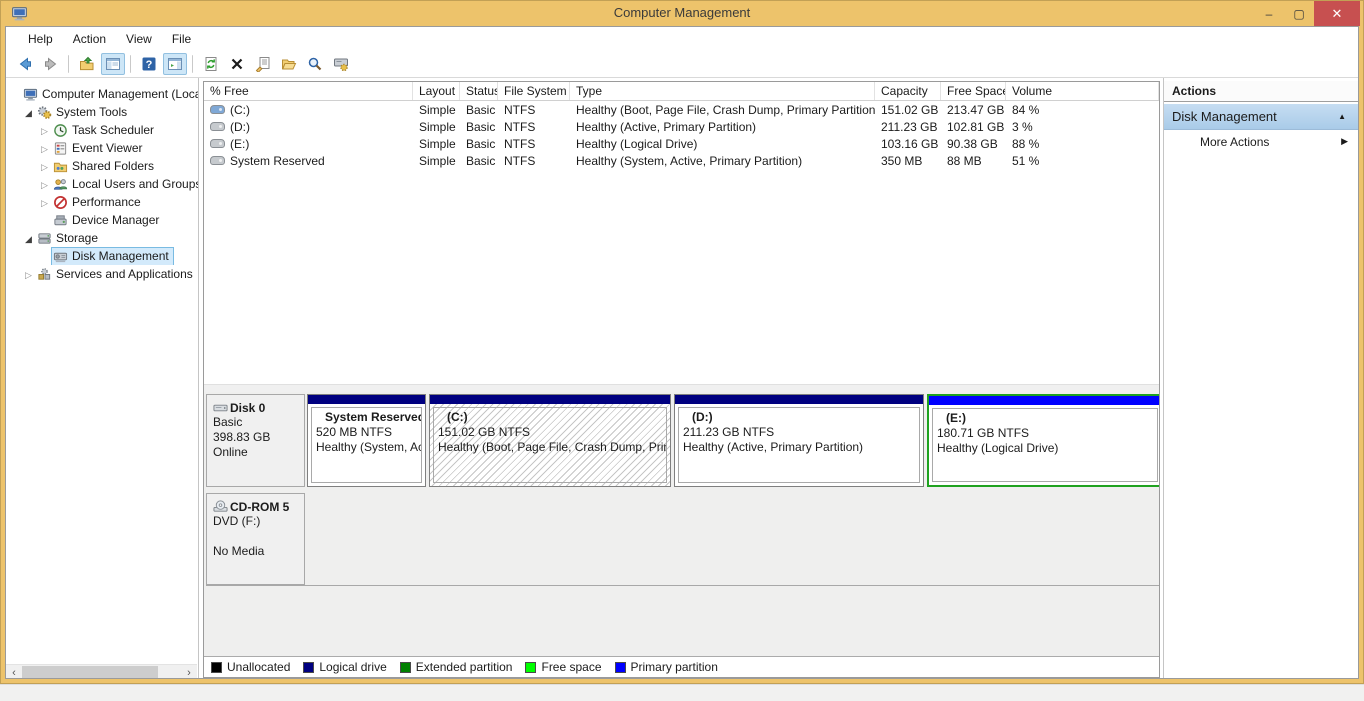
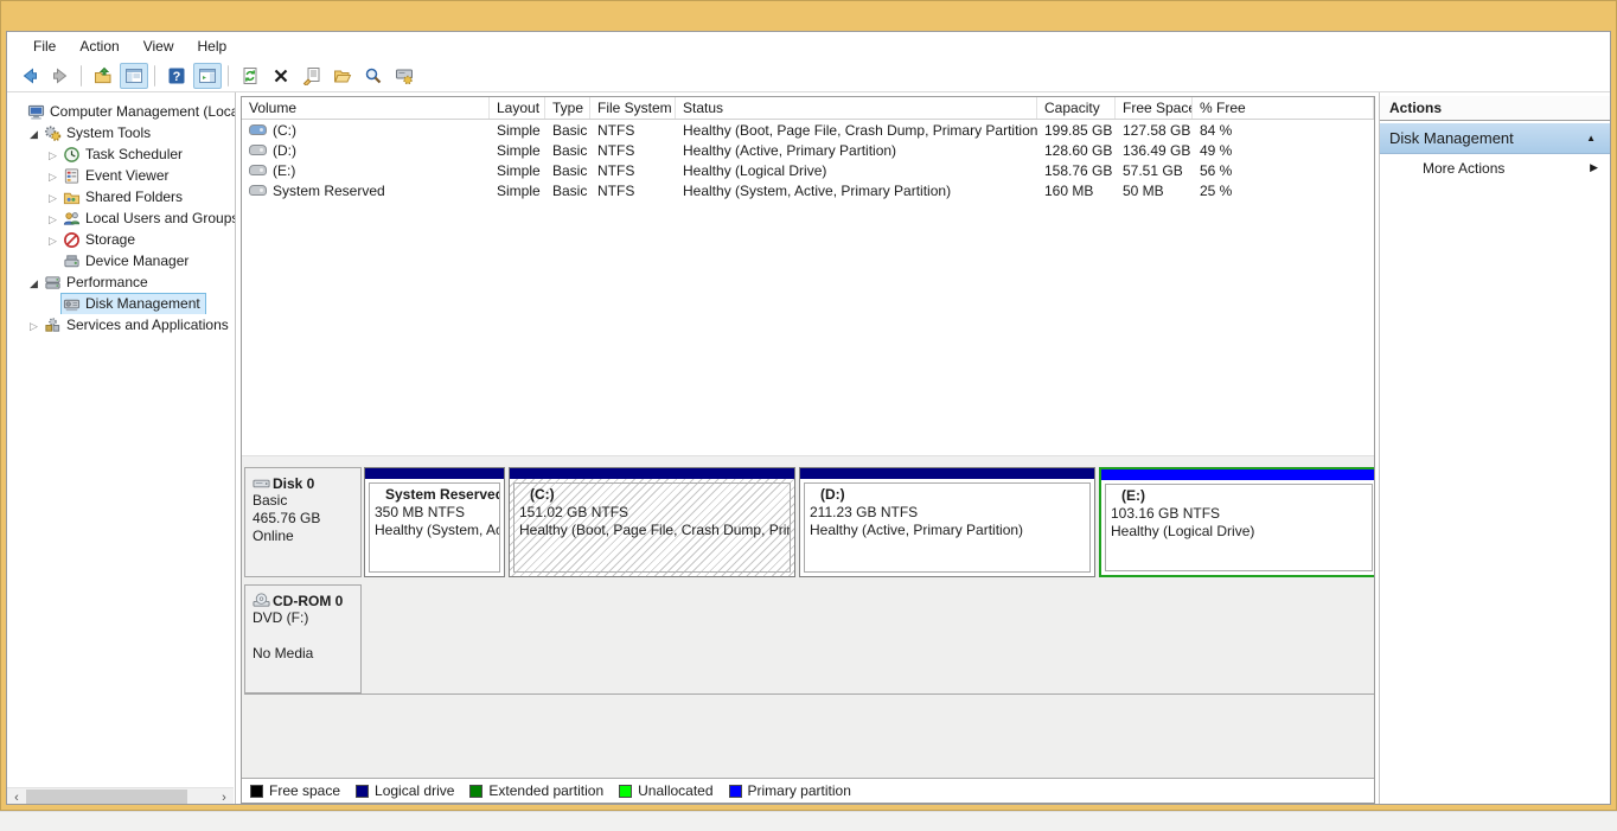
- Computer Management
- –
- ▢
- ✕
- Help
+ File
  Action
  View
- File
+ Help
  Computer Management (Loc
  System Tools
  Task Scheduler
  Event Viewer
  Shared Folders
  Local Users and Group
- Performance
+ Storage
  Device Manager
- Storage
+ Performance
  Disk Management
  Services and Applications
  ‹
  ›
- % Free
+ Volume
  Layout
- Status
+ Type
  File System
- Type
+ Status
  Capacity
  Free Space
- Volume
+ % Free
  (C:)
  Simple
  Basic
  NTFS
  Healthy (Boot, Page File, Crash Dump, Primary Partition
- 151.02 GB
+ 199.85 GB
- 213.47 GB
+ 127.58 GB
  84 %
  (D:)
  Simple
  Basic
  NTFS
  Healthy (Active, Primary Partition)
- 211.23 GB
+ 128.60 GB
- 102.81 GB
+ 136.49 GB
- 3 %
+ 49 %
  (E:)
  Simple
  Basic
  NTFS
  Healthy (Logical Drive)
- 103.16 GB
+ 158.76 GB
- 90.38 GB
+ 57.51 GB
- 88 %
+ 56 %
  System Reserved
  Simple
  Basic
  NTFS
  Healthy (System, Active, Primary Partition)
- 350 MB
+ 160 MB
- 88 MB
+ 50 MB
- 51 %
+ 25 %
  Disk 0
  Basic
- 398.83 GB
+ 465.76 GB
  Online
  System Reserve
- 520 MB NTFS
+ 350 MB NTFS
  (C:)
  151.02 GB NTFS
  Healthy (Boot, Page File, Crash Dump, Pri
  (D:)
  211.23 GB NTFS
  Healthy (Active, Primary Partition)
  (E:)
- 180.71 GB NTFS
+ 103.16 GB NTFS
  Healthy (Logical Drive)
- CD-ROM 5
+ CD-ROM 0
  DVD (F:)
  No Media
- Unallocated
+ Free space
  Logical drive
  Extended partition
- Free space
+ Unallocated
  Primary partition
  Actions
  Disk Management
  ▲
  More Actions
  ▶
